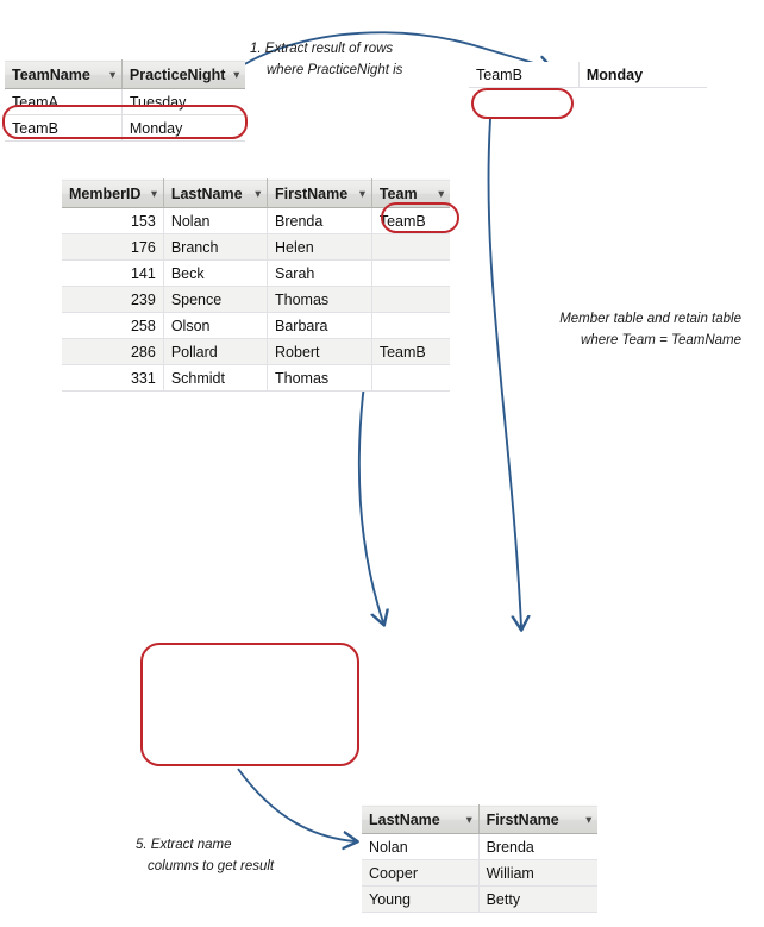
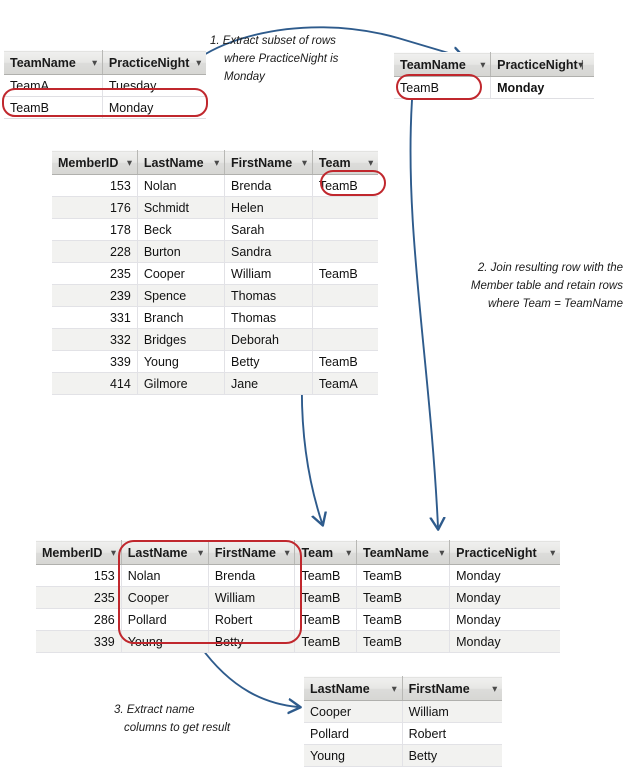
  TeamName ▾	PracticeNight ▾
  TeamA	Tuesday
  TeamB	Monday
+ TeamName ▾	PracticeNight ▾⎸
  TeamB	Monday
  MemberID ▾	LastName ▾	FirstName ▾	Team ▾
  153	Nolan	Brenda	TeamB
- 176	Branch	Helen
+ 176	Schmidt	Helen
- 141	Beck	Sarah
+ 178	Beck	Sarah
+ 228	Burton	Sandra
+ 235	Cooper	William	TeamB
  239	Spence	Thomas
- 258	Olson	Barbara
- 286	Pollard	Robert	TeamB
- 331	Schmidt	Thomas
+ 331	Branch	Thomas
+ 332	Bridges	Deborah
+ 339	Young	Betty	TeamB
+ 414	Gilmore	Jane	TeamA
+ MemberID ▾	LastName ▾	FirstName ▾	Team ▾	TeamName ▾	PracticeNight ▾
+ 153	Nolan	Brenda	TeamB	TeamB	Monday
+ 235	Cooper	William	TeamB	TeamB	Monday
+ 286	Pollard	Robert	TeamB	TeamB	Monday
+ 339	Young	Betty	TeamB	TeamB	Monday
  LastName ▾	FirstName ▾
- Nolan	Brenda
  Cooper	William
+ Pollard	Robert
  Young	Betty
- 1. Extract result of rows
+ 1. Extract subset of rows
  where PracticeNight is
+ Monday
+ 2. Join resulting row with the
- Member table and retain table
+ Member table and retain rows
  where Team = TeamName
- 5. Extract name
+ 3. Extract name
  columns to get result
